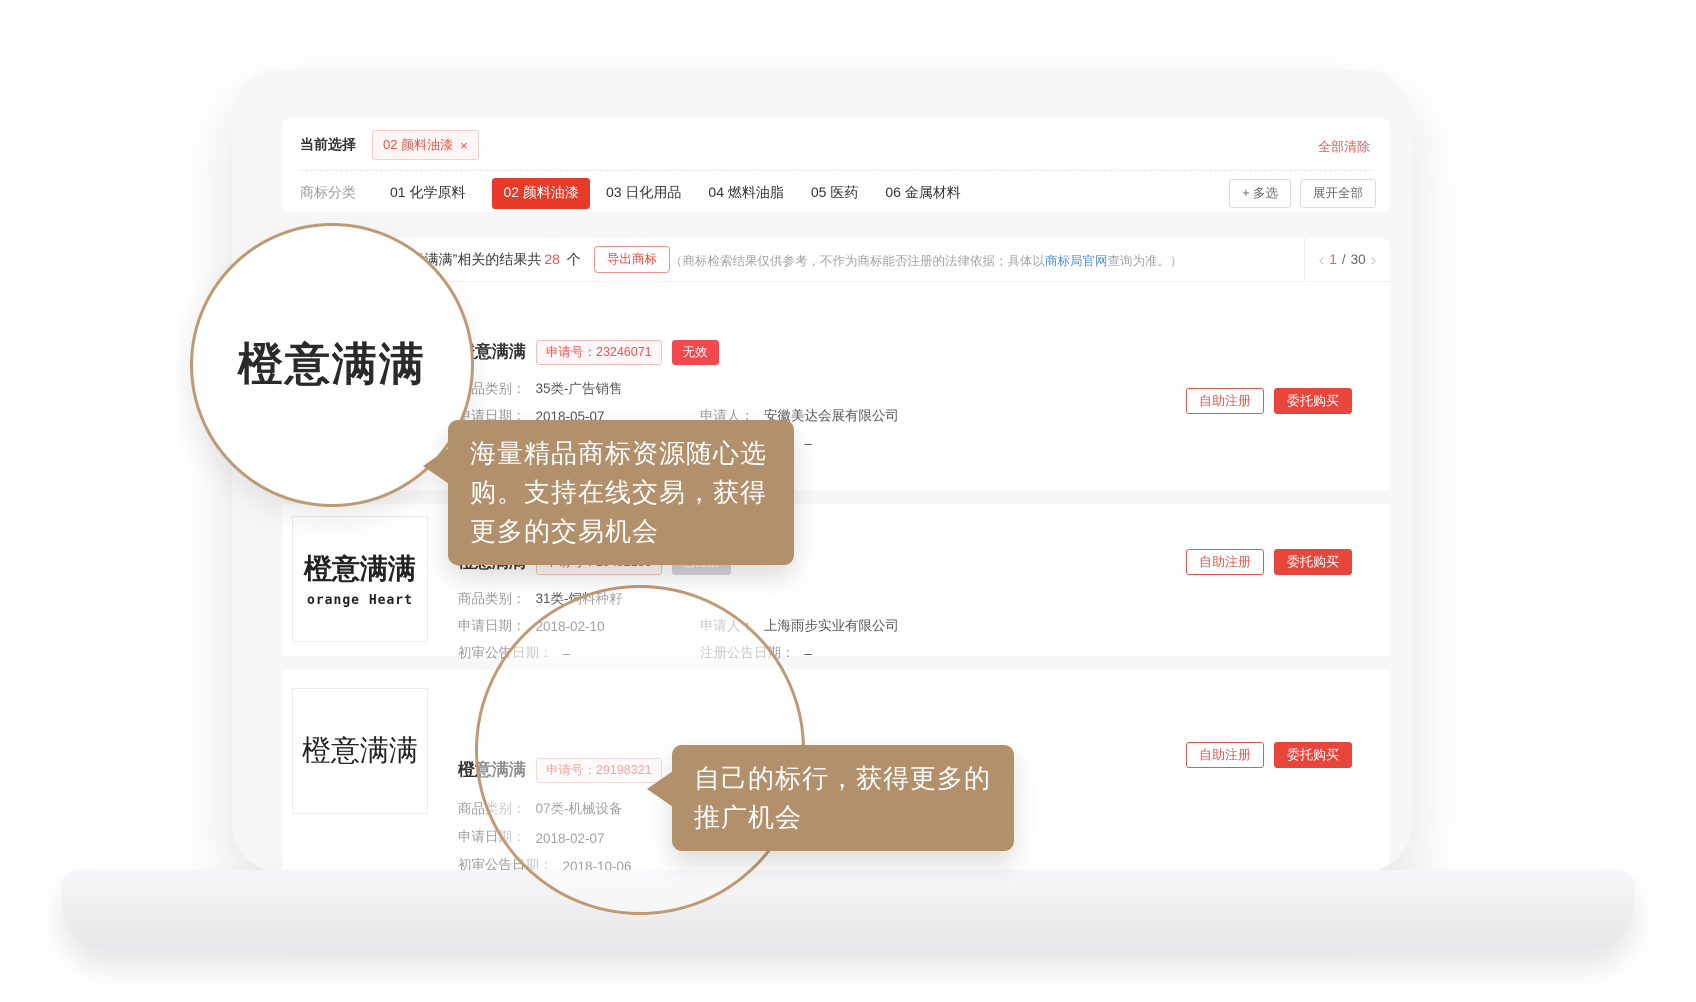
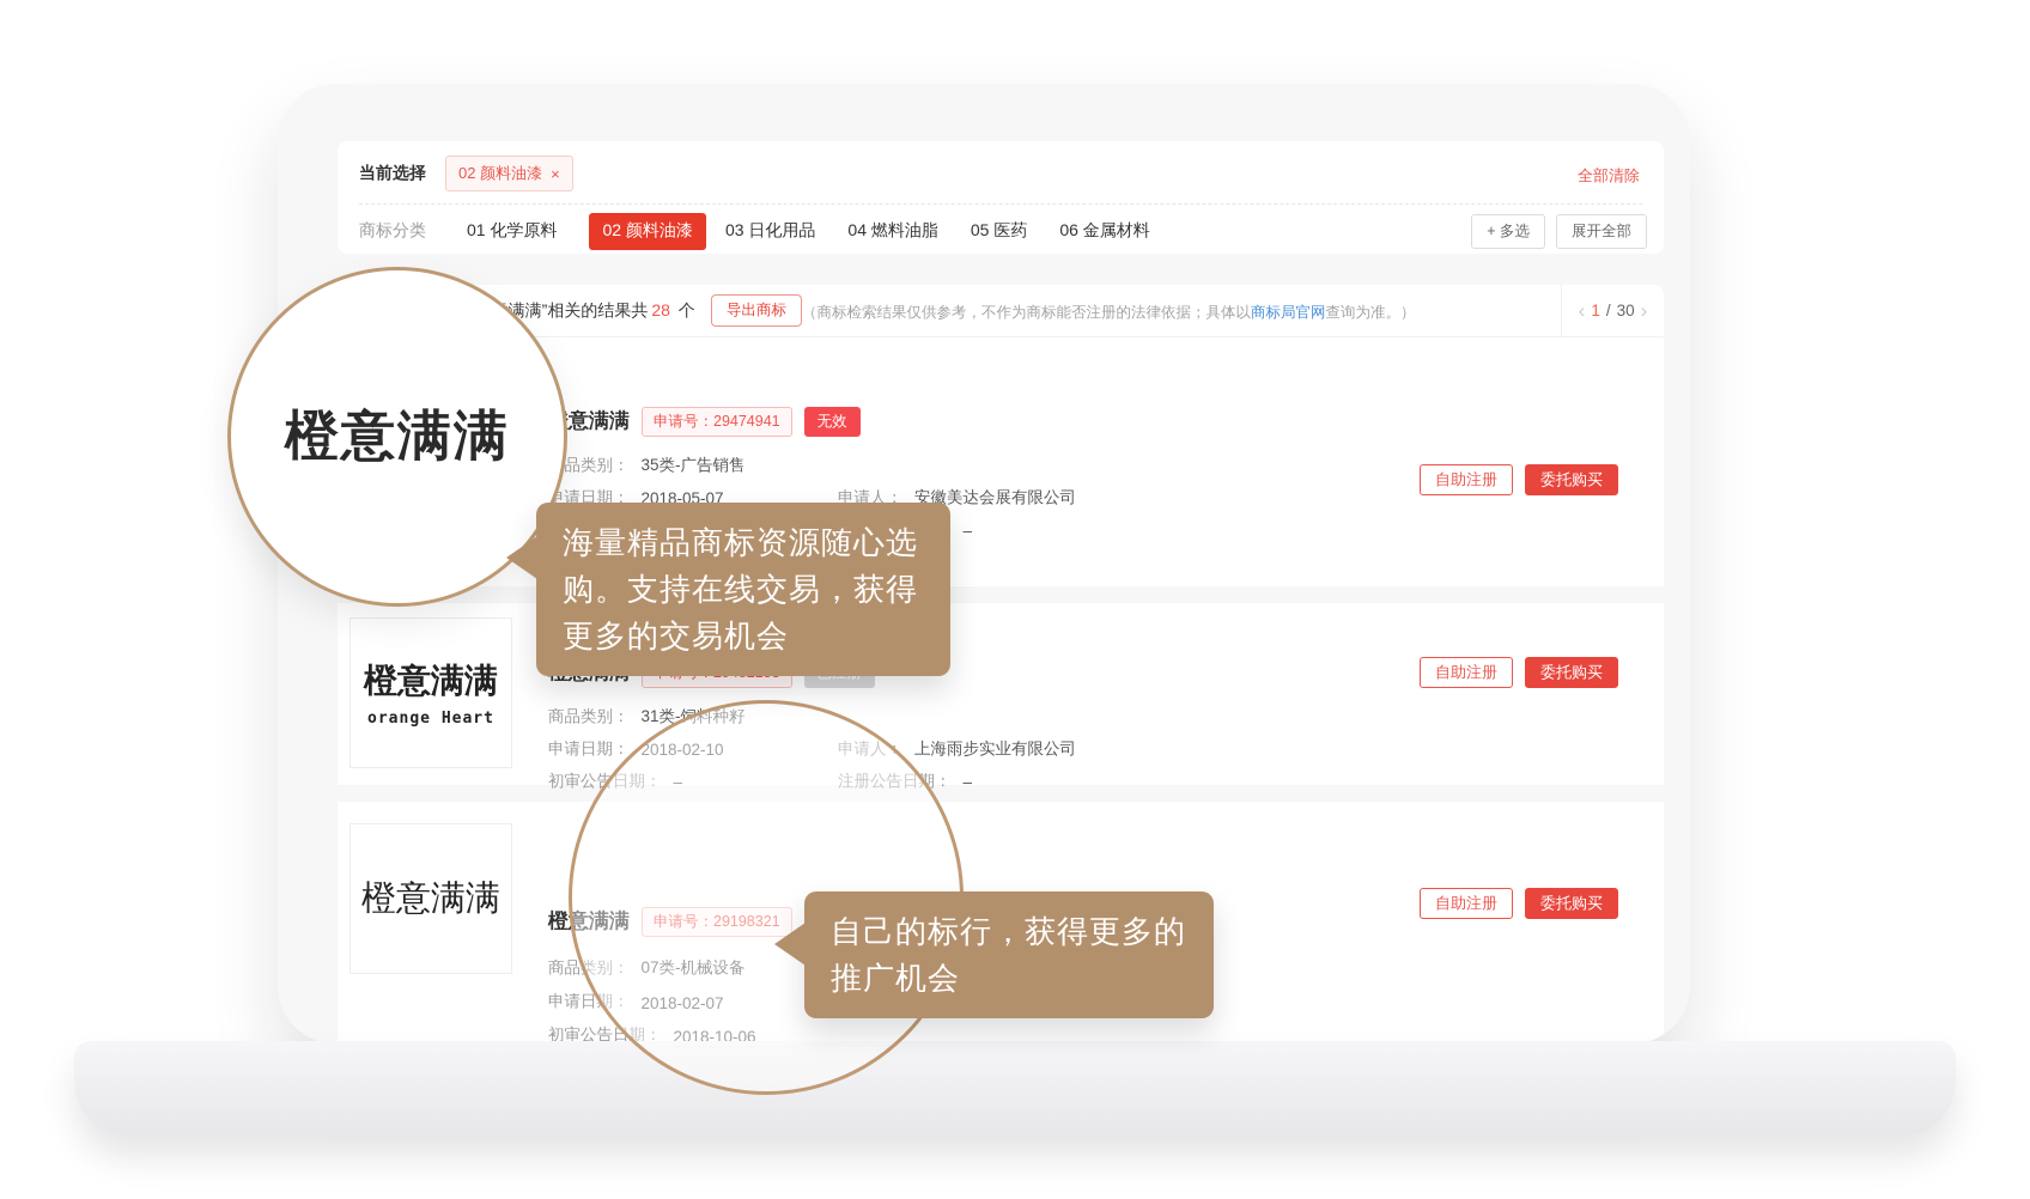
  当前选择
  02 颜料油漆
  ×
  全部清除
  商标分类
  01 化学原料
  02 颜料油漆
  03 日化用品
  04 燃料油脂
  05 医药
  06 金属材料
  + 多选
  展开全部
  导出商标
  （商标检索结果仅供参考，不作为商标能否注册的法律依据；具体以商标局官网查询为准。）
  ‹
  1
  /
  30
  ›
  意满满
- 申请号：23246071
+ 申请号：29474941
  无效
  品类别：
  35类-广告销售
  请日期：
  2018-05-07
  申请人：
  安徽美达会展有限公司
  –
  自助注册
  委托购买
  橙意满满
  orange Heart
  商品类别：
  31类-饲料种籽
  申请日期：
  2018-02-10
  申请人：
  上海雨步实业有限公司
  初审公告日期：
  –
  注册公告日期：
  –
  自助注册
  委托购买
  橙意满满
  橙意满满
  申请号：29198321
  商品类别：
  07类-机械设备
  申请日期：
  2018-02-07
  初审公告日期：
  2018-10-06
  自助注册
  委托购买
  橙意满满
  海量精品商标资源随心选
  购。支持在线交易，获得
  更多的交易机会
  自己的标行，获得更多的
  推广机会
